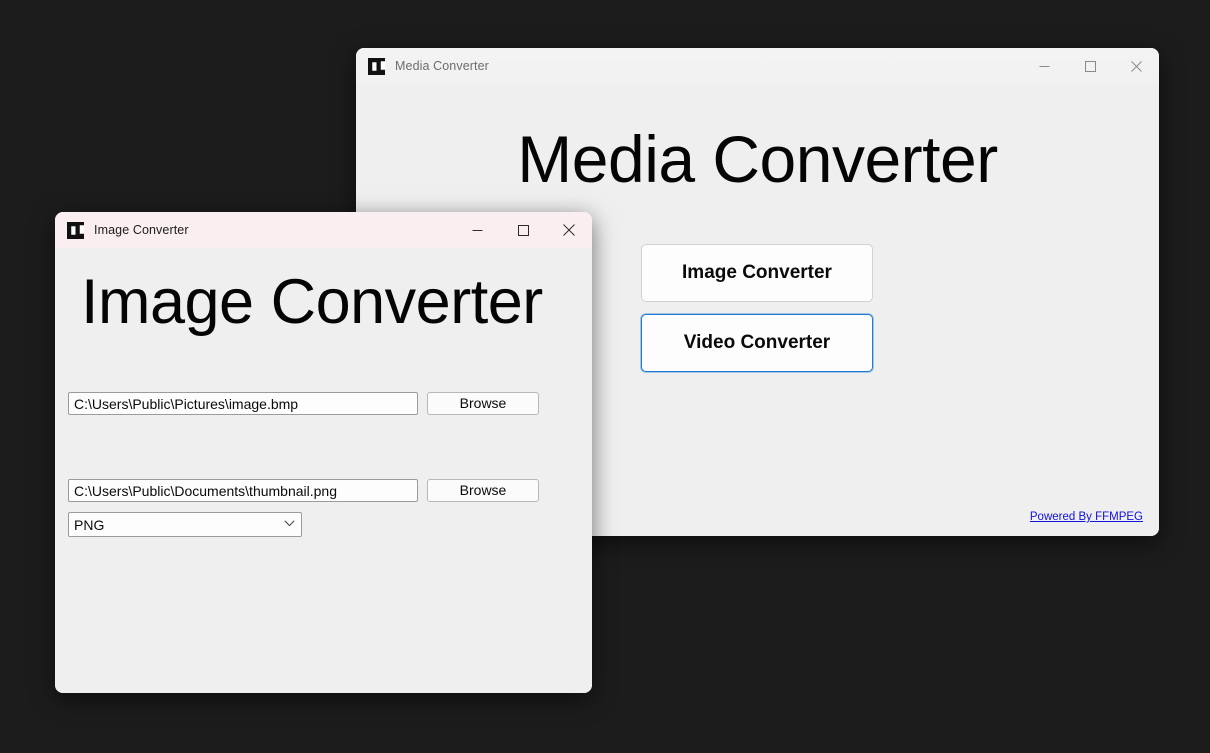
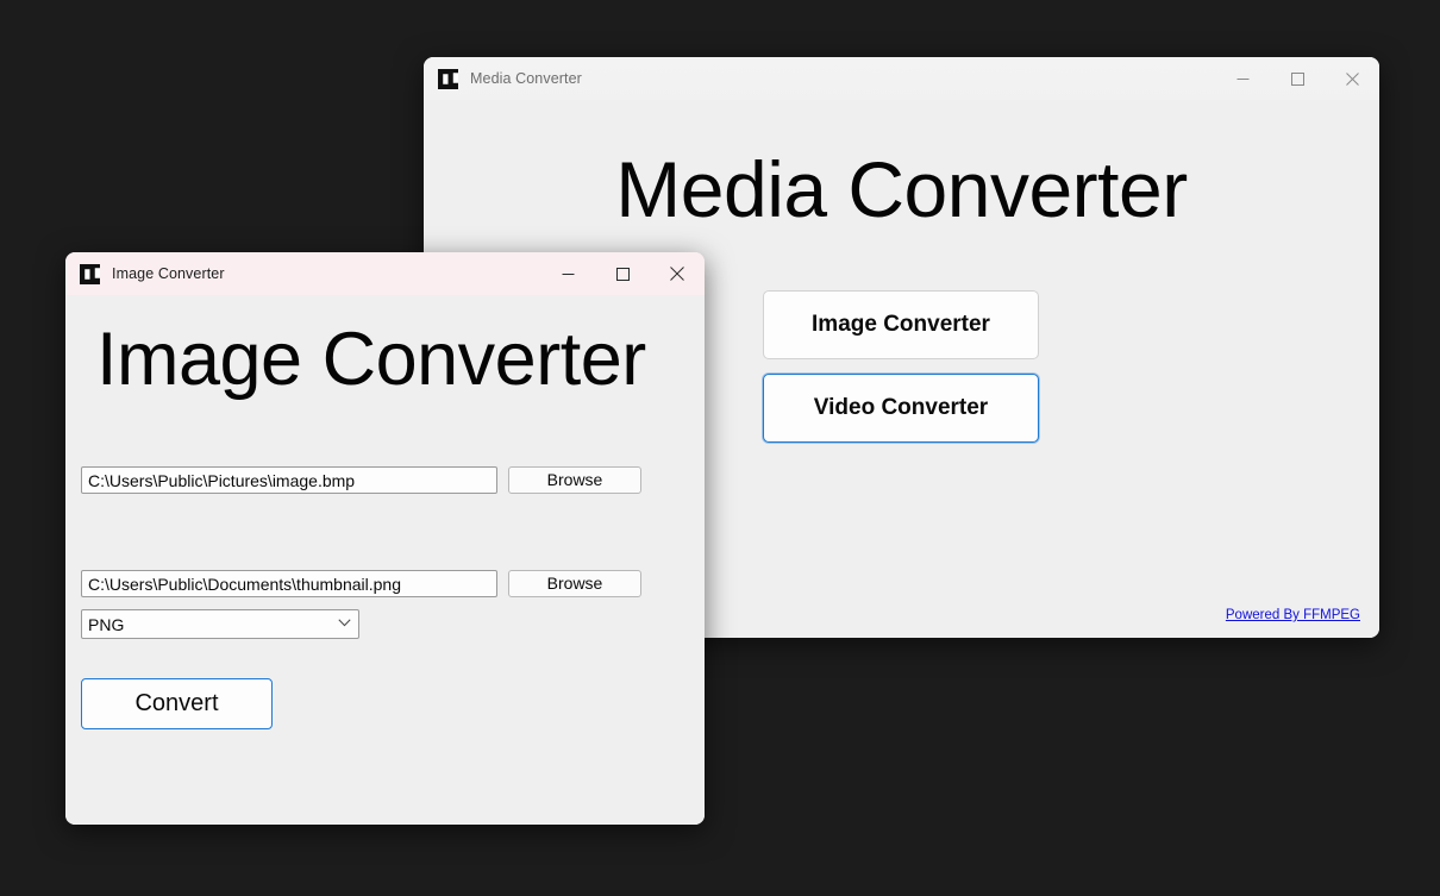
  Media Converter
  Media Converter
  Image Converter
  Video Converter
  Powered By FFMPEG
  Image Converter
  Image Converter
  C:\Users\Public\Pictures\image.bmp
  Browse
  C:\Users\Public\Documents\thumbnail.png
  Browse
  PNG
+ Convert
